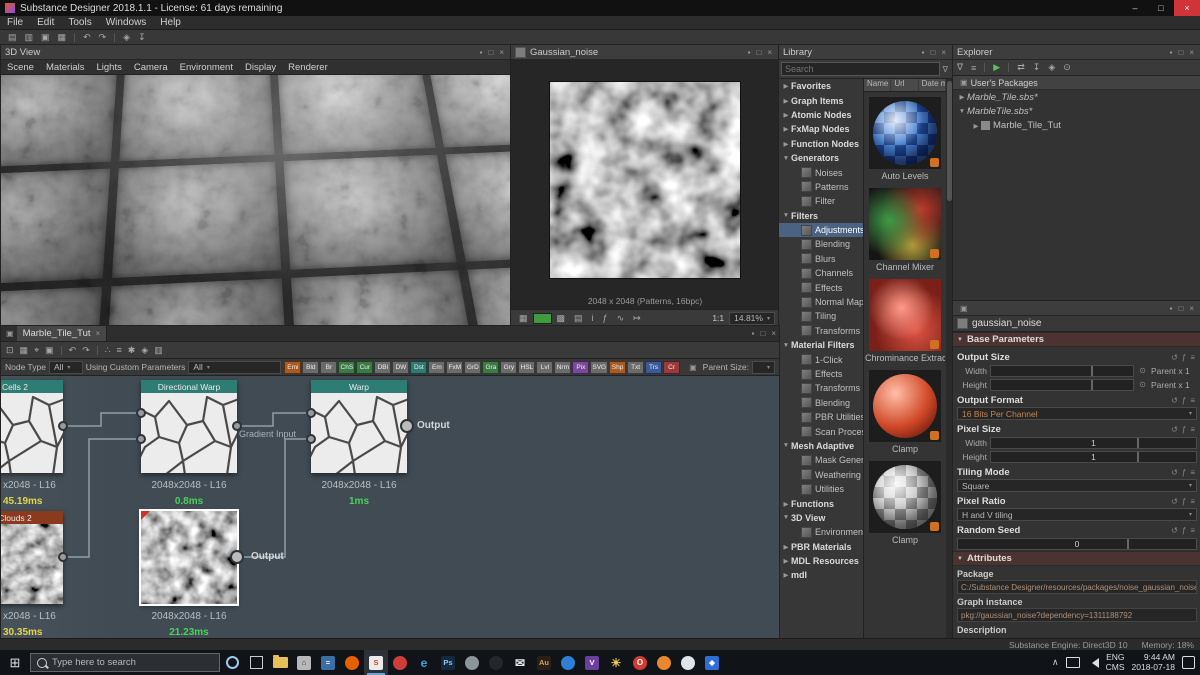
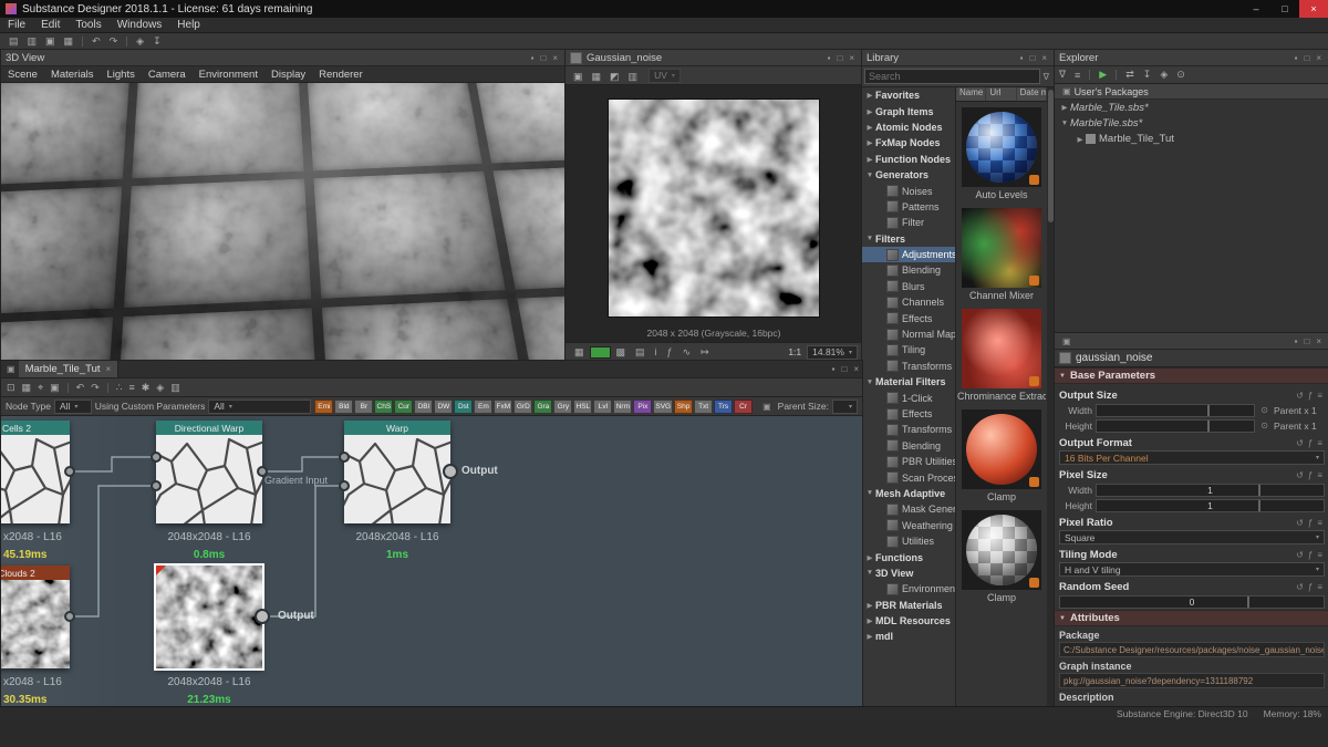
  Substance Designer 2018.1.1 - License: 61 days remaining
  –
  □
  ×
  File
  Edit
  Tools
  Windows
  Help
  ▤
  ▥
  ▣
  ▦
  ↶
  ↷
  ◈
  ↧
  3D View
  ▪
  □
  ×
  Scene
  Materials
  Lights
  Camera
  Environment
  Display
  Renderer
  Gaussian_noise
  ▪
  □
  ×
+ ▣ ▦ ◩ ▥
+ UV
- 2048 x 2048 (Patterns, 16bpc)
+ 2048 x 2048 (Grayscale, 16bpc)
  ▦
  ▩
  ▤
  i
  ƒ
  ∿
  ↦
  1:1
  14.81%
  Library
  ▪
  □
  ×
  Search
  ∇
  Favorites
  Graph Items
  Atomic Nodes
  FxMap Nodes
  Function Nodes
  Generators
  Noises
  Patterns
  Filter
  Filters
  Adjustments
  Blending
  Blurs
  Channels
  Effects
  Normal Map
  Tiling
  Transforms
  Material Filters
  1-Click
  Effects
  Transforms
  Blending
  PBR Utilities
  Mesh Adaptive
  Weathering
  Utilities
  Functions
  3D View
  Environmen
  PBR Materials
  MDL Resources
  mdl
  Name
  Url
  Date m
  Auto Levels
  Channel Mixer
  Chrominance Extrac
  Clamp
  Clamp
  Explorer
  ▪
  □
  ×
  ∇
  ≡
  ▶
  ⇄
  ↧
  ◈
  ⊙
  ▣
  User's Packages
  Marble_Tile.sbs*
  MarbleTile.sbs*
  Marble_Tile_Tut
  ▣
  ▪
  □
  ×
  gaussian_noise
  Base Parameters
  Output Size
  ↺
  ƒ
  ≡
  Width
  ⊙
  Parent x 1
  Height
  ⊙
  Parent x 1
  Output Format
  ↺
  ƒ
  ≡
  16 Bits Per Channel
  Pixel Size
  ↺
  ƒ
  ≡
  Width
  1
  Height
  1
- Tiling Mode
+ Pixel Ratio
  ↺
  ƒ
  ≡
  Square
- Pixel Ratio
+ Tiling Mode
  ↺
  ƒ
  ≡
  H and V tiling
  Random Seed
  ↺
  ƒ
  ≡
  0
  Attributes
  Package
  C:/Substance Designer/resources/packages/noise_gaussian_noise
  Graph instance
  pkg://gaussian_noise?dependency=1311188792
  Description
  ▣
  Marble_Tile_Tut
  ×
  ▪
  □
  ×
  ⊡
  ▦
  ⌖
  ▣
  ↶
  ↷
  ∴
  ≡
  ✱
  ◈
  ▥
  Node Type
  All
  Using Custom Parameters
  All
  ▣
  Parent Size:
  Cells 2
  x2048 - L16
  45.19ms
  Directional Warp
  2048x2048 - L16
  0.8ms
  Warp
  2048x2048 - L16
  1ms
  Clouds 2
  x2048 - L16
  30.35ms
  2048x2048 - L16
  21.23ms
  Output
  Output
  Gradient Input
  Substance Engine: Direct3D 10
  Memory: 18%
- ⊞
- Type here to search
- ⌂
- =
- S
- e
- Ps
- ✉
- Au
- V
- ☀
- O
- ◆
- ∧
- ENG
- CMS
- 9:44 AM
- 2018-07-18
